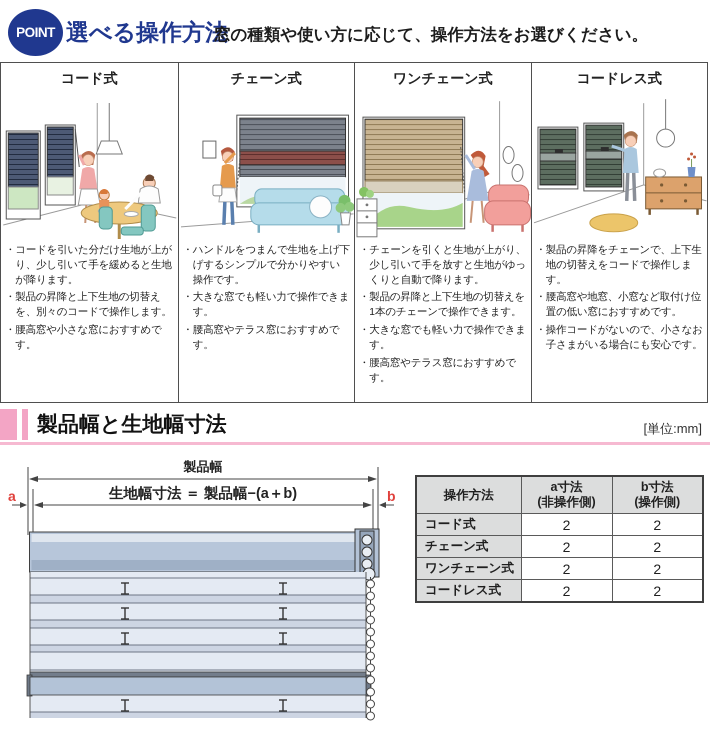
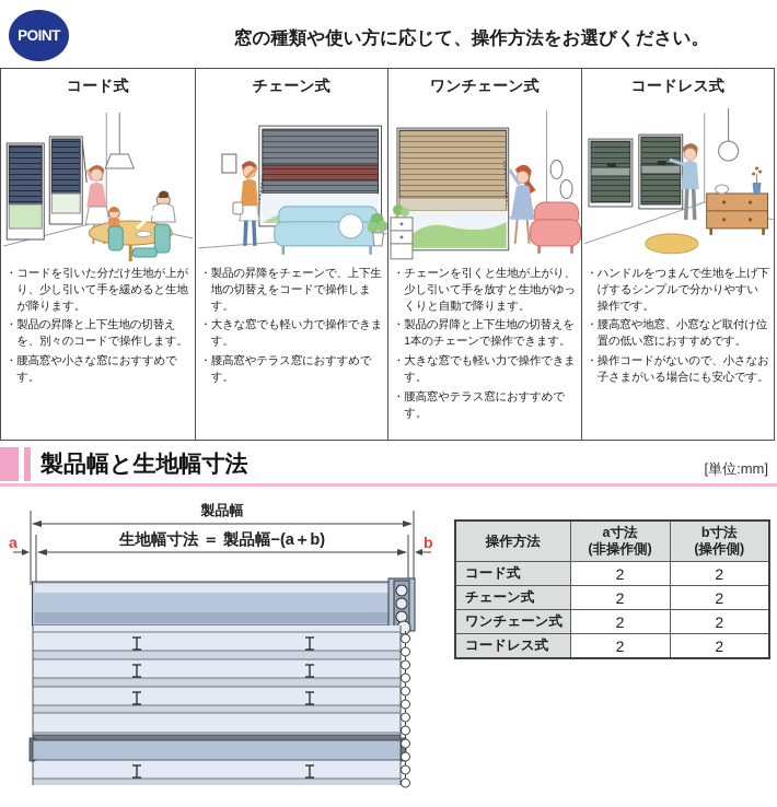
  POINT
- 選べる操作方法
  窓の種類や使い方に応じて、操作方法をお選びください。
  コード式
  ・コードを引いた分だけ生地が上がり、少し引いて手を緩めると生地が降ります。
  ・製品の昇降と上下生地の切替えを、別々のコードで操作します。
  ・腰高窓や小さな窓におすすめです。
  チェーン式
- ・ハンドルをつまんで生地を上げ下げするシンプルで分かりやすい操作です。
+ ・製品の昇降をチェーンで、上下生地の切替えをコードで操作します。
  ・大きな窓でも軽い力で操作できます。
  ・腰高窓やテラス窓におすすめです。
  ワンチェーン式
  ・チェーンを引くと生地が上がり、少し引いて手を放すと生地がゆっくりと自動で降ります。
  ・製品の昇降と上下生地の切替えを1本のチェーンで操作できます。
  ・大きな窓でも軽い力で操作できます。
  ・腰高窓やテラス窓におすすめです。
  コードレス式
- ・製品の昇降をチェーンで、上下生地の切替えをコードで操作します。
+ ・ハンドルをつまんで生地を上げ下げするシンプルで分かりやすい操作です。
  ・腰高窓や地窓、小窓など取付け位置の低い窓におすすめです。
  ・操作コードがないので、小さなお子さまがいる場合にも安心です。
  製品幅と生地幅寸法
  [単位:mm]
  製品幅
  生地幅寸法 ＝ 製品幅−(a＋b)
  a
  b
  操作方法	a寸法 (非操作側)	b寸法 (操作側)
  コード式	2	2
  チェーン式	2	2
  ワンチェーン式	2	2
  コードレス式	2	2
